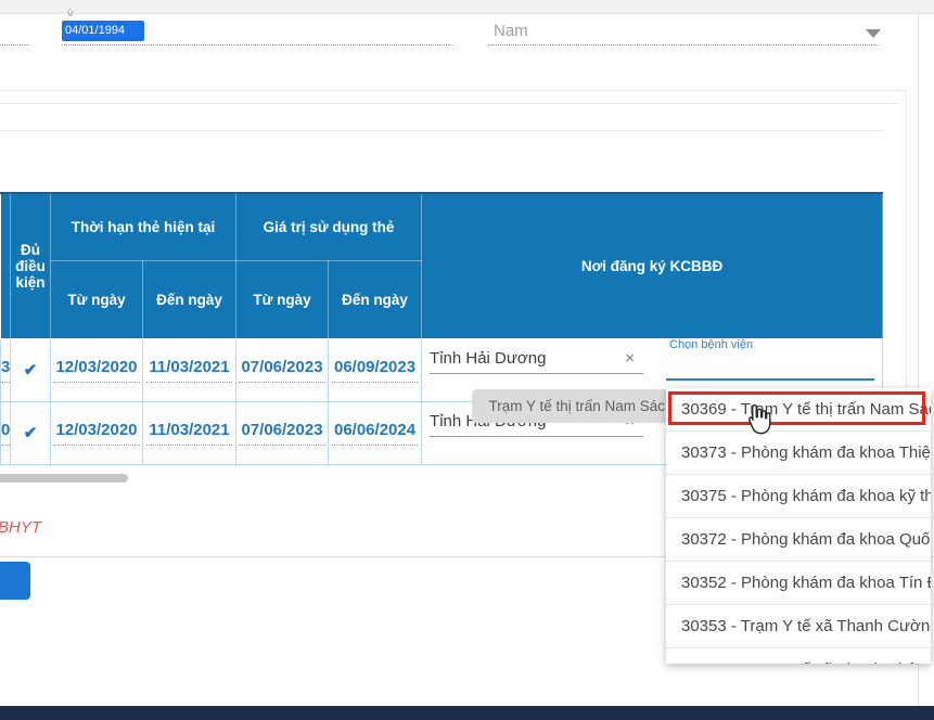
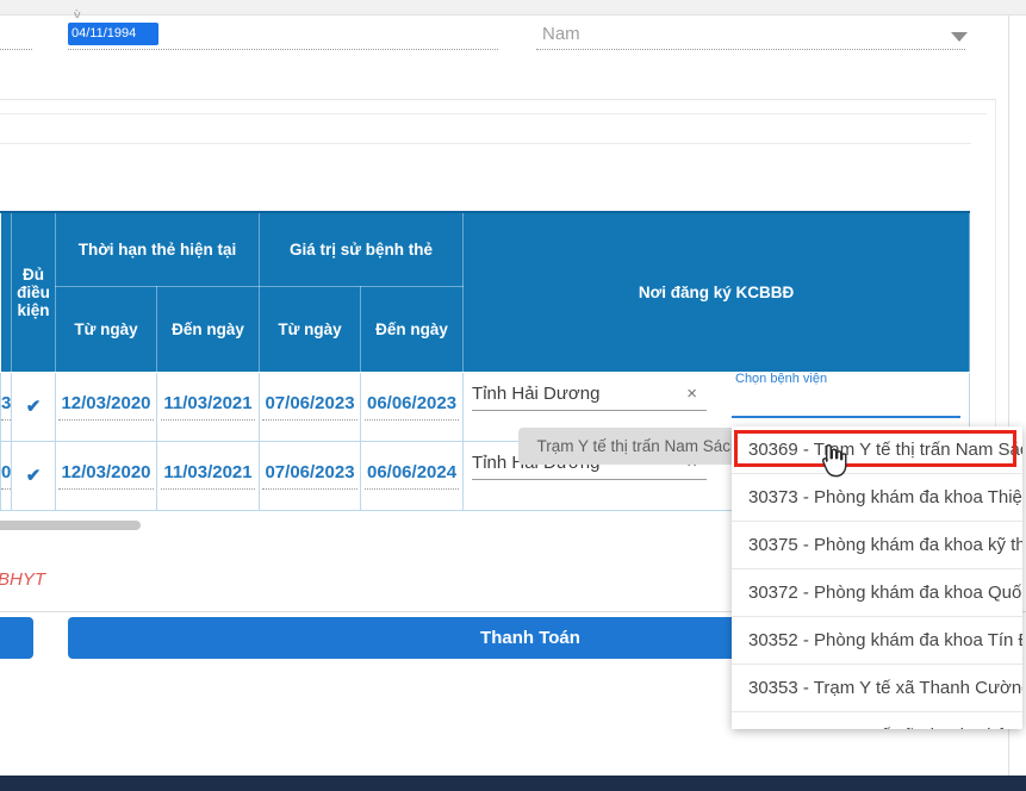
- 04/01/1994
+ 04/11/1994
  Nam
- 	Đủ điều kiện	Thời hạn thẻ hiện tại	Giá trị sử dụng thẻ	Nơi đăng ký KCBBĐ
+ 	Đủ điều kiện	Thời hạn thẻ hiện tại	Giá trị sử bệnh thẻ	Nơi đăng ký KCBBĐ
  Từ ngày	Đến ngày	Từ ngày	Đến ngày
- 3	✔	12/03/2020	11/03/2021	07/06/2023	06/09/2023	Tỉnh Hải Dương ×
+ 3	✔	12/03/2020	11/03/2021	07/06/2023	06/06/2023	Tỉnh Hải Dương ×
  0	✔	12/03/2020	11/03/2021	07/06/2023	06/06/2024	Tỉnh
  Chọn bệnh viện
  BHYT
+ Thanh Toán
  Trạm Y tế thị trấn Nam Sác
  30369 - Tm Y tế thị trấn Nam Sá
  30373 - Phòng khám đa khoa Thiệ
  30375 - Phòng khám đa khoa kỹ th
  30372 - Phòng khám đa khoa Quố
  30352 - Phòng khám đa khoa Tín
  30353 - Trạm Y tế xã Thanh Cườn
